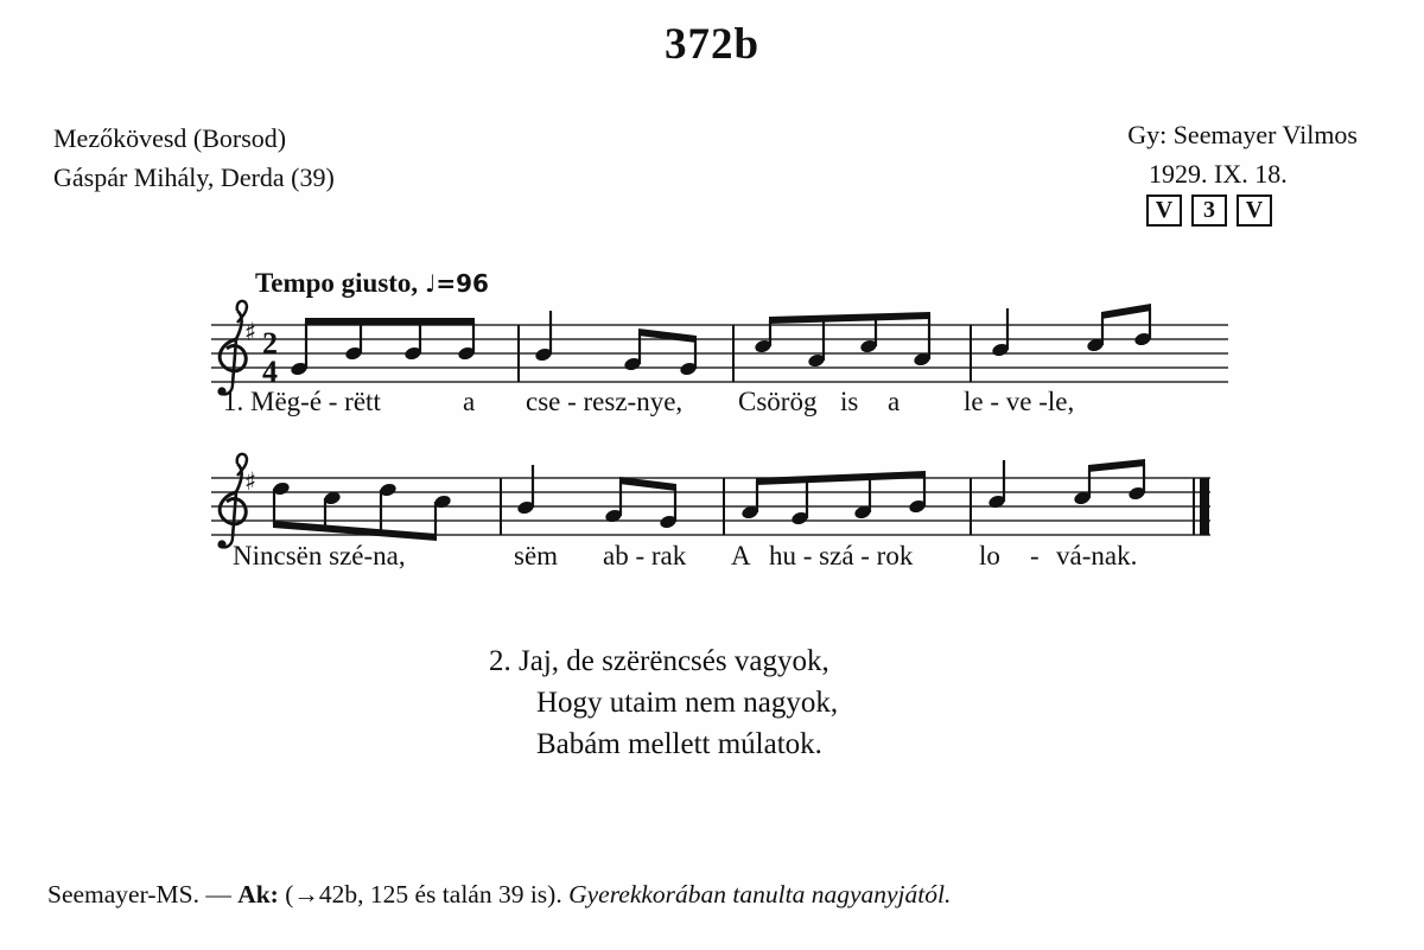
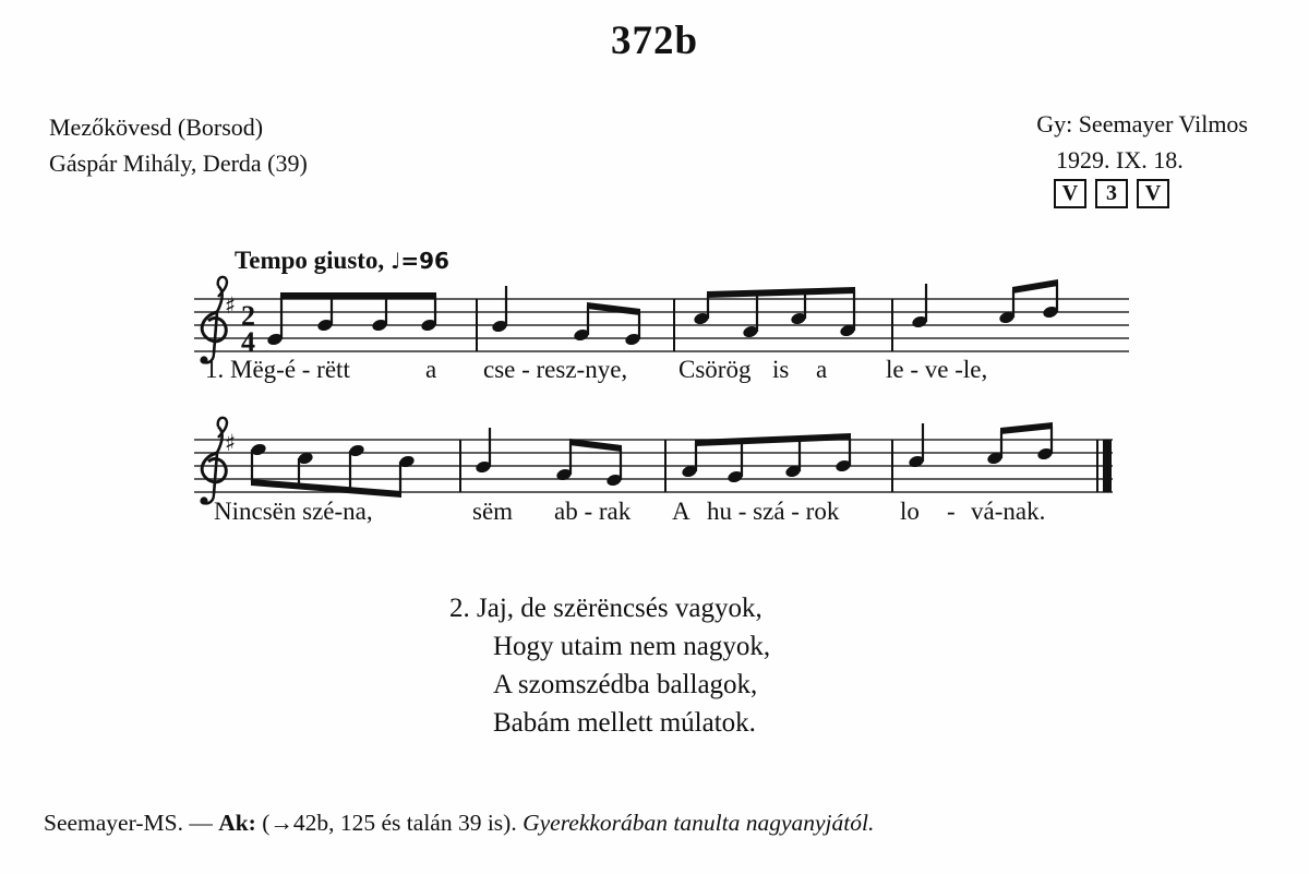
  372b
  Mezőkövesd (Borsod)
  Gáspár Mihály, Derda (39)
  Gy: Seemayer Vilmos
  1929. IX. 18.
  V 3 V
  Tempo giusto, ♩=96
  ♯
  2
  4
  1. Mëg-é - rëtt
  a
  cse - resz-nye,
  Csörög
  is
  a
  le - ve -le,
  ♯
  Nincsën szé-na,
  sëm
  ab - rak
  A
  hu - szá - rok
  lo
  -
  vá-nak.
  2. Jaj, de szërëncsés vagyok,
  Hogy utaim nem nagyok,
+ A szomszédba ballagok,
  Babám mellett múlatok.
  Seemayer-MS. — Ak: (→42b, 125 és talán 39 is). Gyerekkorában tanulta nagyanyjától.
